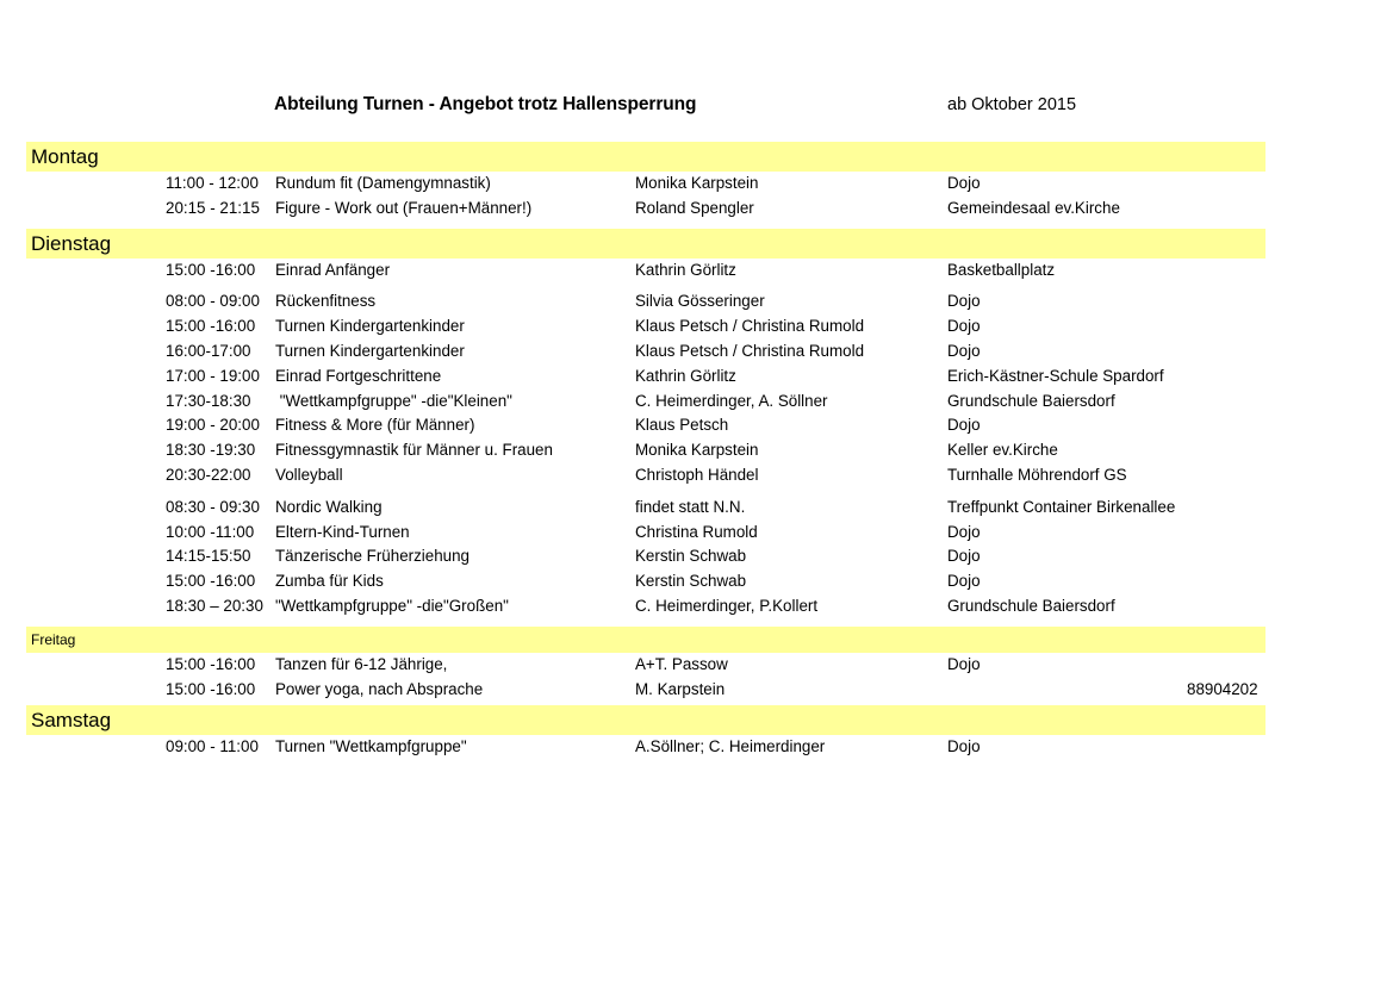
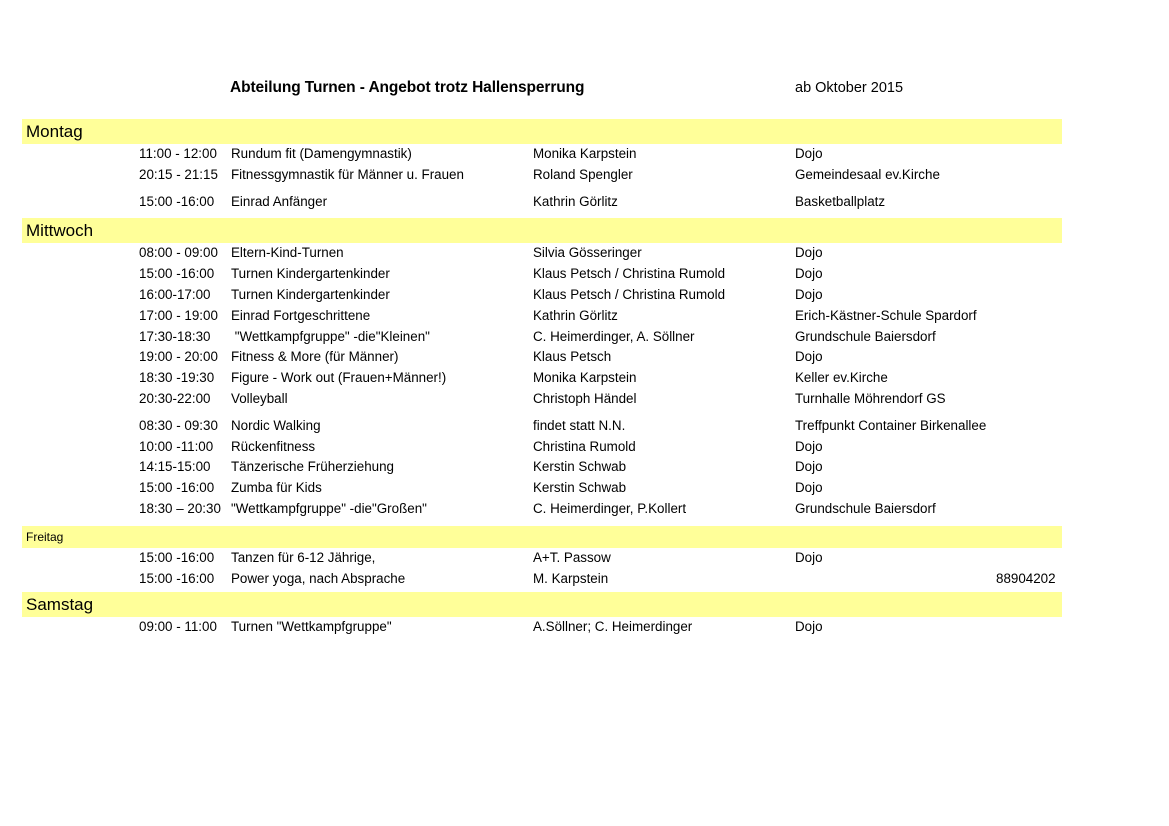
  Abteilung Turnen - Angebot trotz Hallensperrung
  ab Oktober 2015
  Montag
  11:00 - 12:00
  Rundum fit (Damengymnastik)
  Monika Karpstein
  Dojo
  20:15 - 21:15
- Figure - Work out (Frauen+Männer!)
+ Fitnessgymnastik für Männer u. Frauen
  Roland Spengler
  Gemeindesaal ev.Kirche
- Dienstag
  15:00 -16:00
  Einrad Anfänger
  Kathrin Görlitz
  Basketballplatz
+ Mittwoch
  08:00 - 09:00
- Rückenfitness
+ Eltern-Kind-Turnen
  Silvia Gösseringer
  Dojo
  15:00 -16:00
  Turnen Kindergartenkinder
  Klaus Petsch / Christina Rumold
  Dojo
  16:00-17:00
  Turnen Kindergartenkinder
  Klaus Petsch / Christina Rumold
  Dojo
  17:00 - 19:00
  Einrad Fortgeschrittene
  Kathrin Görlitz
  Erich-Kästner-Schule Spardorf
  17:30-18:30
  "Wettkampfgruppe" -die"Kleinen"
  C. Heimerdinger, A. Söllner
  Grundschule Baiersdorf
  19:00 - 20:00
  Fitness & More (für Männer)
  Klaus Petsch
  Dojo
  18:30 -19:30
- Fitnessgymnastik für Männer u. Frauen
+ Figure - Work out (Frauen+Männer!)
  Monika Karpstein
  Keller ev.Kirche
  20:30-22:00
  Volleyball
  Christoph Händel
  Turnhalle Möhrendorf GS
  08:30 - 09:30
  Nordic Walking
  findet statt N.N.
  Treffpunkt Container Birkenallee
  10:00 -11:00
- Eltern-Kind-Turnen
+ Rückenfitness
  Christina Rumold
  Dojo
- 14:15-15:50
+ 14:15-15:00
  Tänzerische Früherziehung
  Kerstin Schwab
  Dojo
  15:00 -16:00
  Zumba für Kids
  Kerstin Schwab
  Dojo
  18:30 – 20:30
  "Wettkampfgruppe" -die"Großen"
  C. Heimerdinger, P.Kollert
  Grundschule Baiersdorf
  Freitag
  15:00 -16:00
  Tanzen für 6-12 Jährige,
  A+T. Passow
  Dojo
  15:00 -16:00
  Power yoga, nach Absprache
  M. Karpstein
  88904202
  Samstag
  09:00 - 11:00
  Turnen "Wettkampfgruppe"
  A.Söllner; C. Heimerdinger
  Dojo
